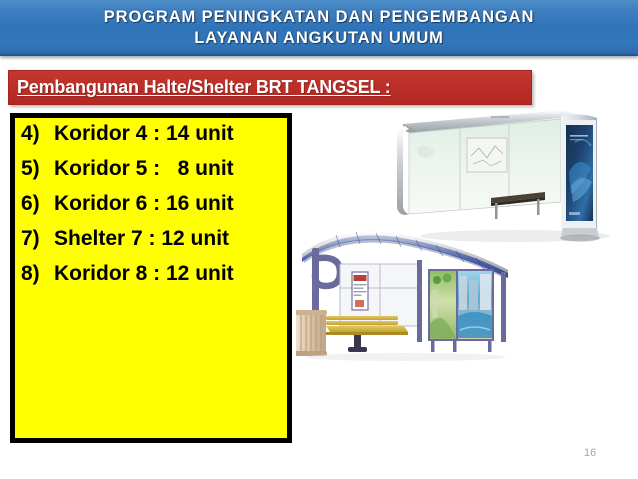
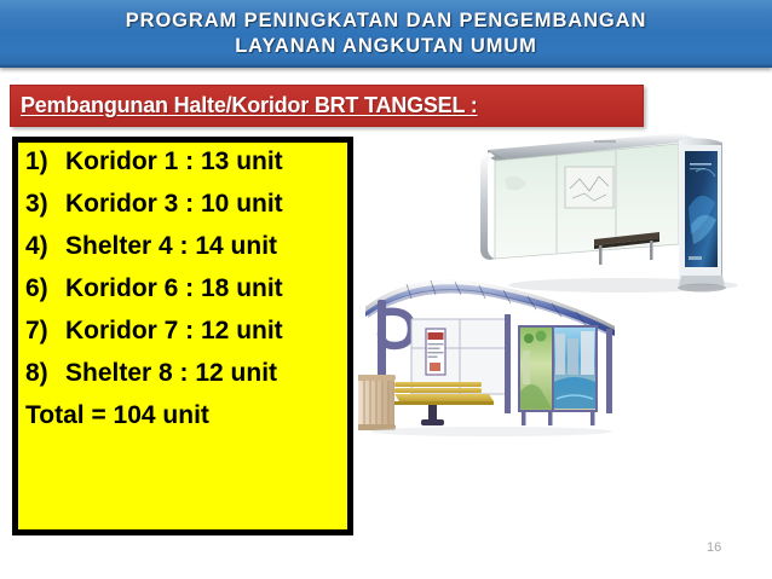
  PROGRAM PENINGKATAN DAN PENGEMBANGAN
  LAYANAN ANGKUTAN UMUM
- Pembangunan Halte/Shelter BRT TANGSEL :
+ Pembangunan Halte/Koridor BRT TANGSEL :
+ 1)
+ Koridor 1 : 13 unit
+ 3)
+ Koridor 3 : 10 unit
  4)
- Koridor 4 : 14 unit
+ Shelter 4 : 14 unit
- 5)
- Koridor 5 : 8 unit
  6)
- Koridor 6 : 16 unit
+ Koridor 6 : 18 unit
  7)
- Shelter 7 : 12 unit
+ Koridor 7 : 12 unit
  8)
- Koridor 8 : 12 unit
+ Shelter 8 : 12 unit
+ Total = 104 unit
  16
